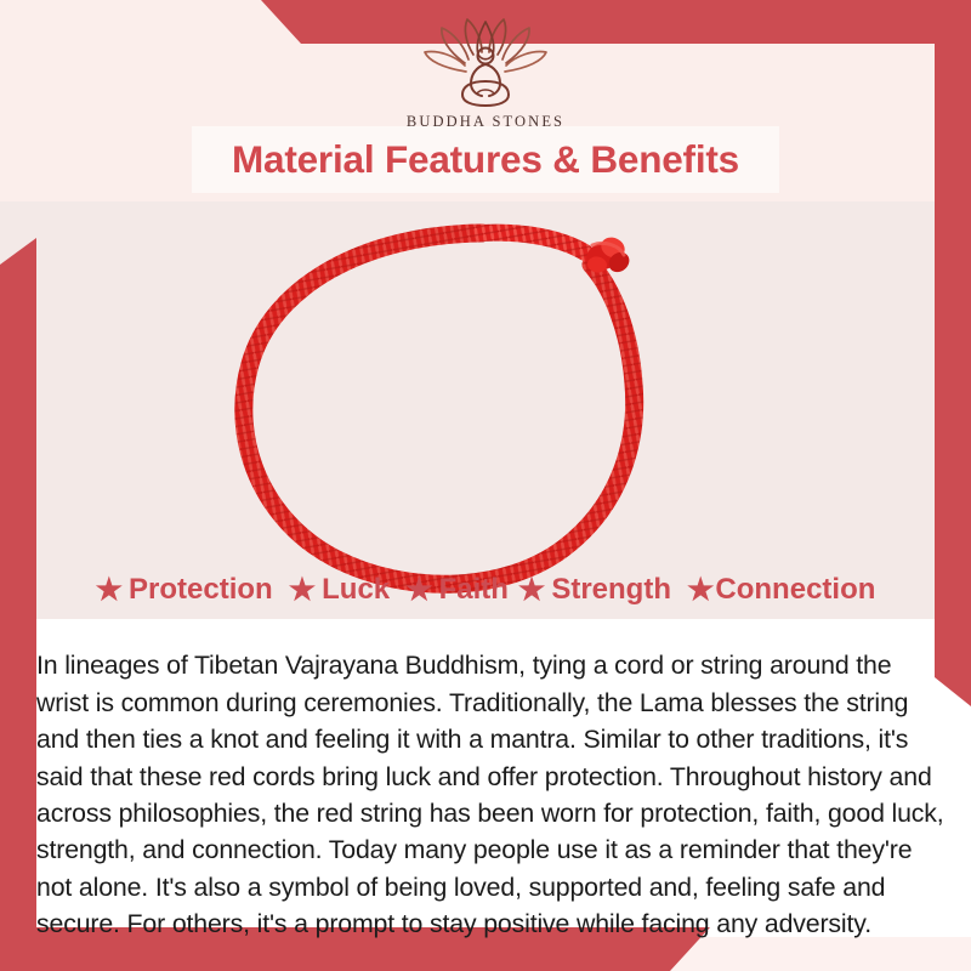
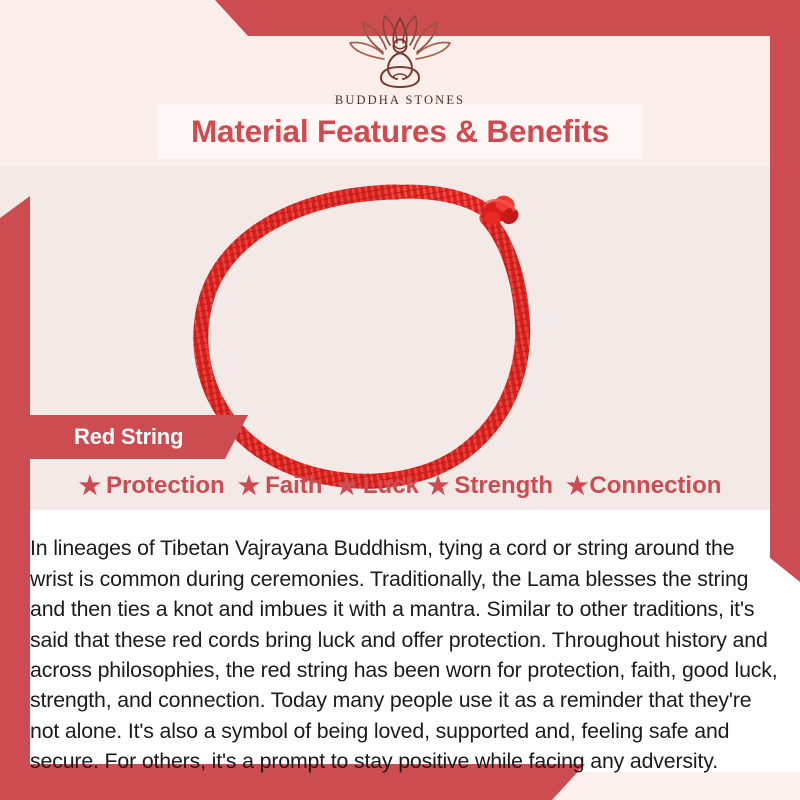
  BUDDHA STONES
  Material Features & Benefits
+ Red String
  ★
  Protection
  ★
- Luck
+ Faith
  ★
- Faith
+ Luck
  ★
  Strength
  ★
  Connection
- In lineages of Tibetan Vajrayana Buddhism, tying a cord or string around the wrist is common during ceremonies. Traditionally, the Lama blesses the string and then ties a knot and feeling it with a mantra. Similar to other traditions, it's said that these red cords bring luck and offer protection. Throughout history and across philosophies, the red string has been worn for protection, faith, good luck, strength, and connection. Today many people use it as a reminder that they're not alone. It's also a symbol of being loved, supported and, feeling safe and secure. For others, it's a prompt to stay positive while facing any adversity.
+ In lineages of Tibetan Vajrayana Buddhism, tying a cord or string around the wrist is common during ceremonies. Traditionally, the Lama blesses the string and then ties a knot and imbues it with a mantra. Similar to other traditions, it's said that these red cords bring luck and offer protection. Throughout history and across philosophies, the red string has been worn for protection, faith, good luck, strength, and connection. Today many people use it as a reminder that they're not alone. It's also a symbol of being loved, supported and, feeling safe and secure. For others, it's a prompt to stay positive while facing any adversity.
